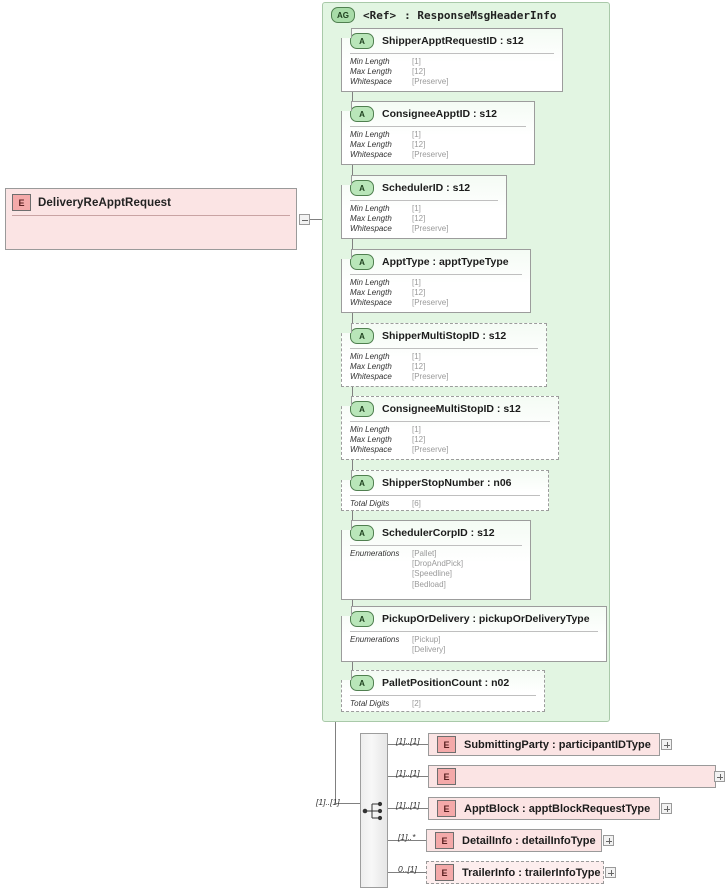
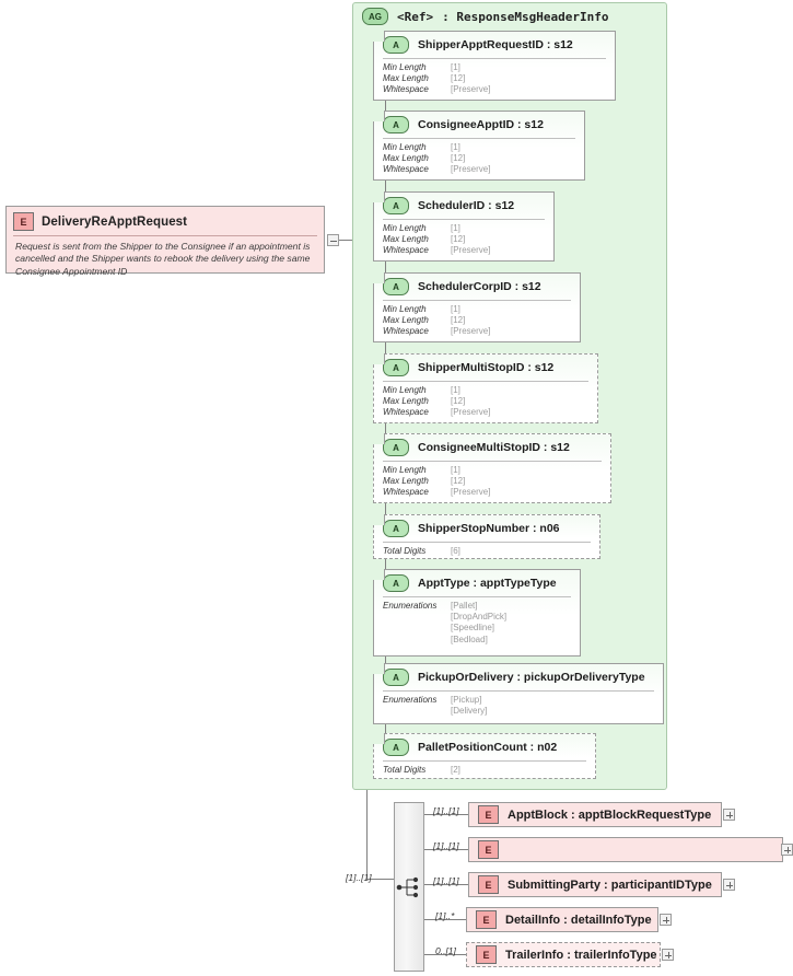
  E
  DeliveryReApptRequest
+ Request is sent from the Shipper to the Consignee if an appointment is cancelled and the Shipper wants to rebook the delivery using the same Consignee Appointment ID
  AG
  <Ref>
  : ResponseMsgHeaderInfo
  A
  ShipperApptRequestID : s12
  Min Length
  [1]
  Max Length
  [12]
  Whitespace
  [Preserve]
  A
  ConsigneeApptID : s12
  Min Length
  [1]
  Max Length
  [12]
  Whitespace
  [Preserve]
  A
  SchedulerID : s12
  Min Length
  [1]
  Max Length
  [12]
  Whitespace
  [Preserve]
  A
- ApptType : apptTypeType
+ SchedulerCorpID : s12
  Min Length
  [1]
  Max Length
  [12]
  Whitespace
  [Preserve]
  A
  ShipperMultiStopID : s12
  Min Length
  [1]
  Max Length
  [12]
  Whitespace
  [Preserve]
  A
  ConsigneeMultiStopID : s12
  Min Length
  [1]
  Max Length
  [12]
  Whitespace
  [Preserve]
  A
  ShipperStopNumber : n06
  Total Digits
  [6]
  A
- SchedulerCorpID : s12
+ ApptType : apptTypeType
  Enumerations
  [Pallet]
  [DropAndPick]
  [Speedline]
  [Bedload]
  A
  PickupOrDelivery : pickupOrDeliveryType
  Enumerations
  [Pickup]
  [Delivery]
  A
  PalletPositionCount : n02
  Total Digits
  [2]
  [1]..[1]
  [1]..[1]
  E
- SubmittingParty : participantIDType
+ ApptBlock : apptBlockRequestType
  [1]..[1]
  E
  [1]..[1]
  E
- ApptBlock : apptBlockRequestType
+ SubmittingParty : participantIDType
  [1]..*
  E
  DetailInfo : detailInfoType
  0..[1]
  E
  TrailerInfo : trailerInfoType
